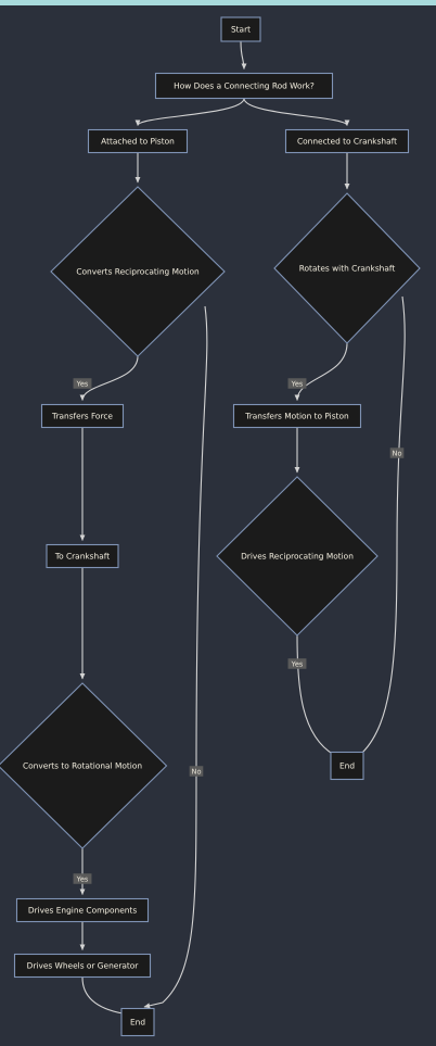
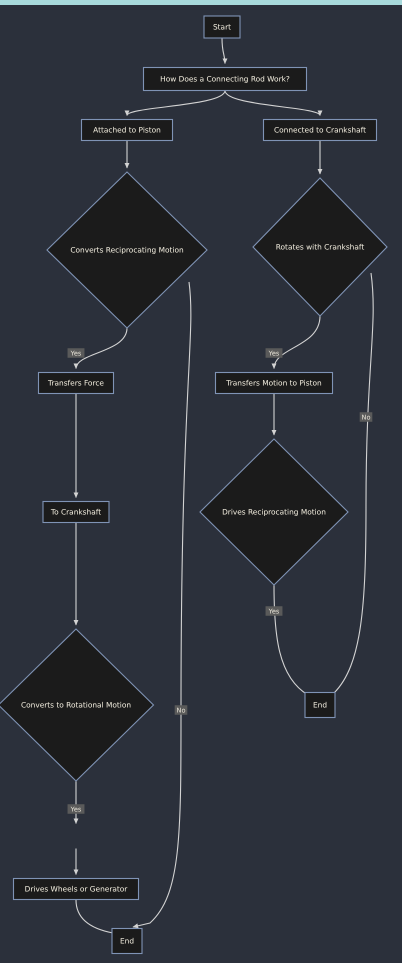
  Start
  How Does a Connecting Rod Work?
  Attached to Piston
  Connected to Crankshaft
  Converts Reciprocating Motion
  Rotates with Crankshaft
  Transfers Force
  Transfers Motion to Piston
  To Crankshaft
  Drives Reciprocating Motion
  Converts to Rotational Motion
- Drives Engine Components
  Drives Wheels or Generator
  End
  End
  Yes
  Yes
  No
  No
  Yes
  Yes
